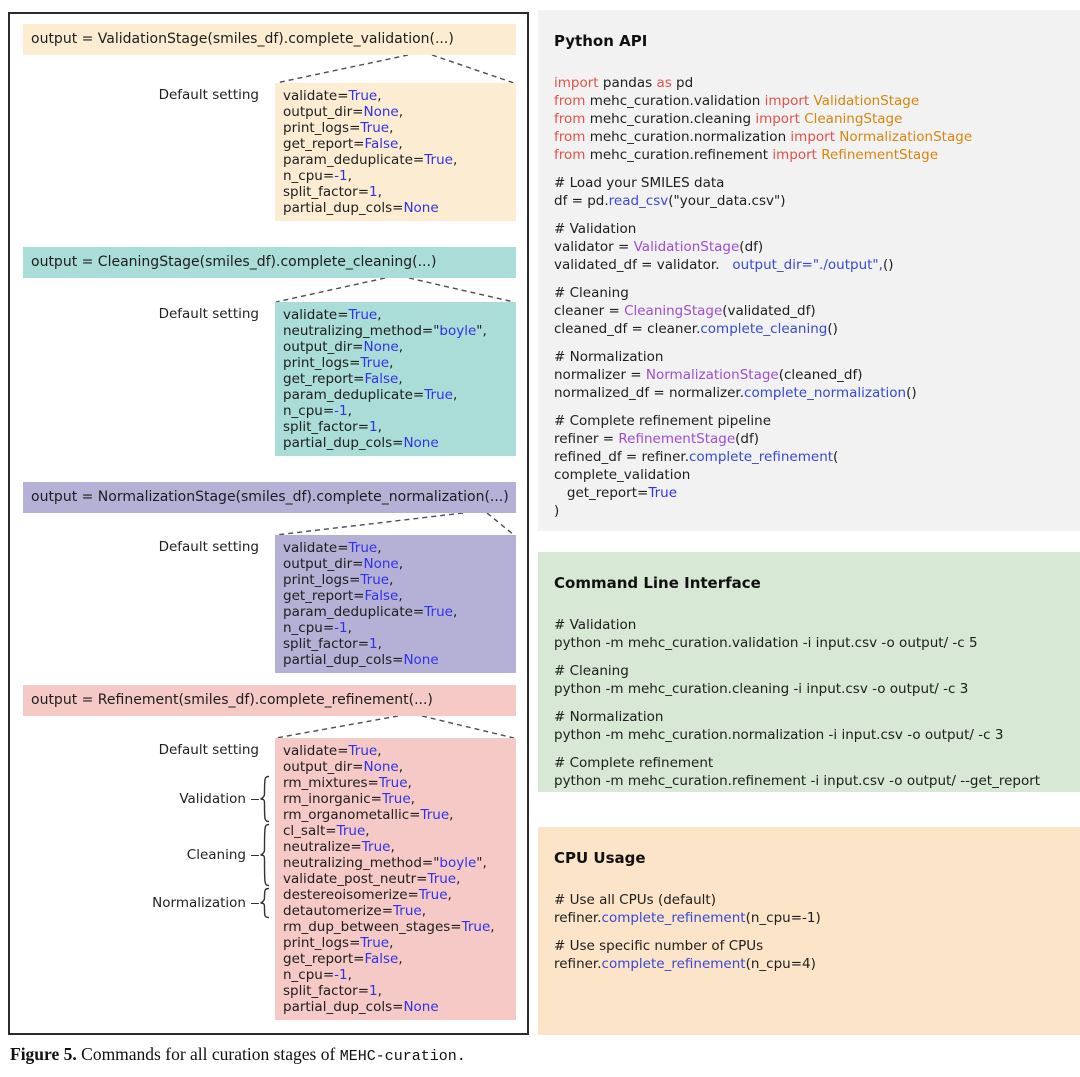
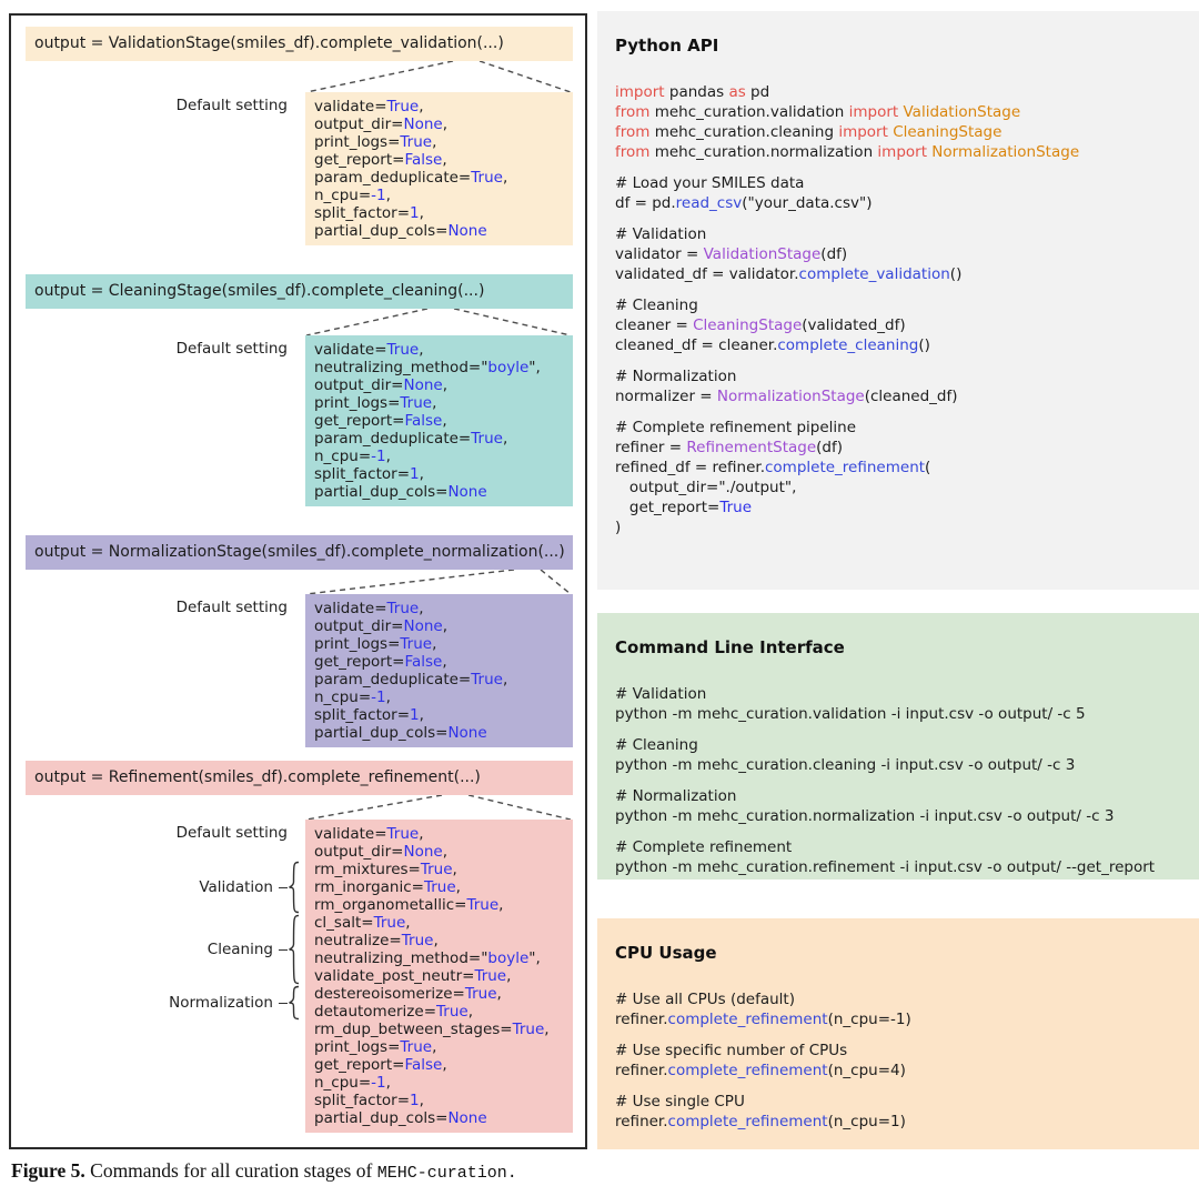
  output = ValidationStage(smiles_df).complete_validation(...)
  Default setting
  validate=True,
  output_dir=None,
  print_logs=True,
  get_report=False,
  param_deduplicate=True,
  n_cpu=-1,
  split_factor=1,
  partial_dup_cols=None
  output = CleaningStage(smiles_df).complete_cleaning(...)
  Default setting
  validate=True,
  neutralizing_method="boyle",
  output_dir=None,
  print_logs=True,
  get_report=False,
  param_deduplicate=True,
  n_cpu=-1,
  split_factor=1,
  partial_dup_cols=None
  output = NormalizationStage(smiles_df).complete_normalization(...)
  Default setting
  validate=True,
  output_dir=None,
  print_logs=True,
  get_report=False,
  param_deduplicate=True,
  n_cpu=-1,
  split_factor=1,
  partial_dup_cols=None
  output = Refinement(smiles_df).complete_refinement(...)
  Default setting
  Validation
  Cleaning
  Normalization
  validate=True,
  output_dir=None,
  rm_mixtures=True,
  rm_inorganic=True,
  rm_organometallic=True,
  cl_salt=True,
  neutralize=True,
  neutralizing_method="boyle",
  validate_post_neutr=True,
  destereoisomerize=True,
  detautomerize=True,
  rm_dup_between_stages=True,
  print_logs=True,
  get_report=False,
  n_cpu=-1,
  split_factor=1,
  partial_dup_cols=None
  Python API
  import pandas as pd
  from mehc_curation.validation import ValidationStage
  from mehc_curation.cleaning import CleaningStage
  from mehc_curation.normalization import NormalizationStage
- from mehc_curation.refinement import RefinementStage
  # Load your SMILES data
  df = pd.read_csv("your_data.csv")
  # Validation
  validator = ValidationStage(df)
- validated_df = validator. output_dir="./output",()
+ validated_df = validator.complete_validation()
  # Cleaning
  cleaner = CleaningStage(validated_df)
  cleaned_df = cleaner.complete_cleaning()
  # Normalization
  normalizer = NormalizationStage(cleaned_df)
- normalized_df = normalizer.complete_normalization()
  # Complete refinement pipeline
  refiner = RefinementStage(df)
  refined_df = refiner.complete_refinement(
- complete_validation
+ output_dir="./output",
  get_report=True
  )
  Command Line Interface
  # Validation
  python -m mehc_curation.validation -i input.csv -o output/ -c 5
  # Cleaning
  python -m mehc_curation.cleaning -i input.csv -o output/ -c 3
  # Normalization
  python -m mehc_curation.normalization -i input.csv -o output/ -c 3
  # Complete refinement
  python -m mehc_curation.refinement -i input.csv -o output/ --get_report
  CPU Usage
  # Use all CPUs (default)
  refiner.complete_refinement(n_cpu=-1)
  # Use specific number of CPUs
  refiner.complete_refinement(n_cpu=4)
+ # Use single CPU
+ refiner.complete_refinement(n_cpu=1)
  Figure 5. Commands for all curation stages of MEHC-curation.
